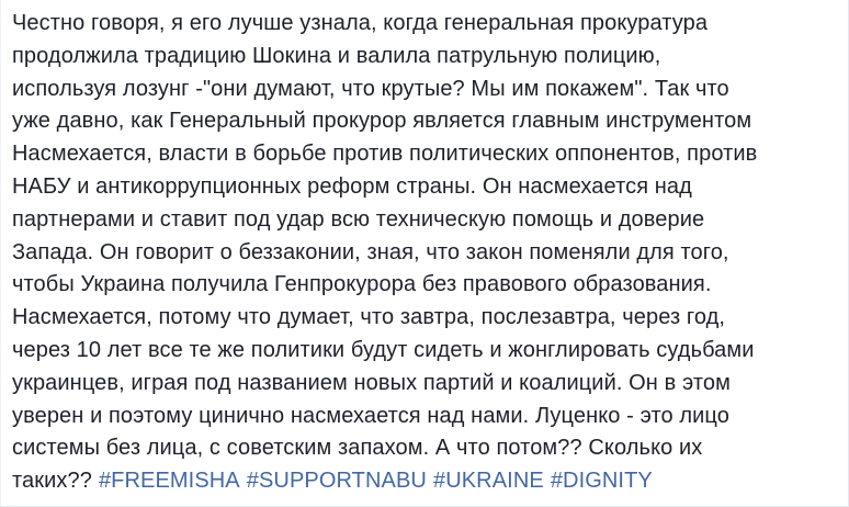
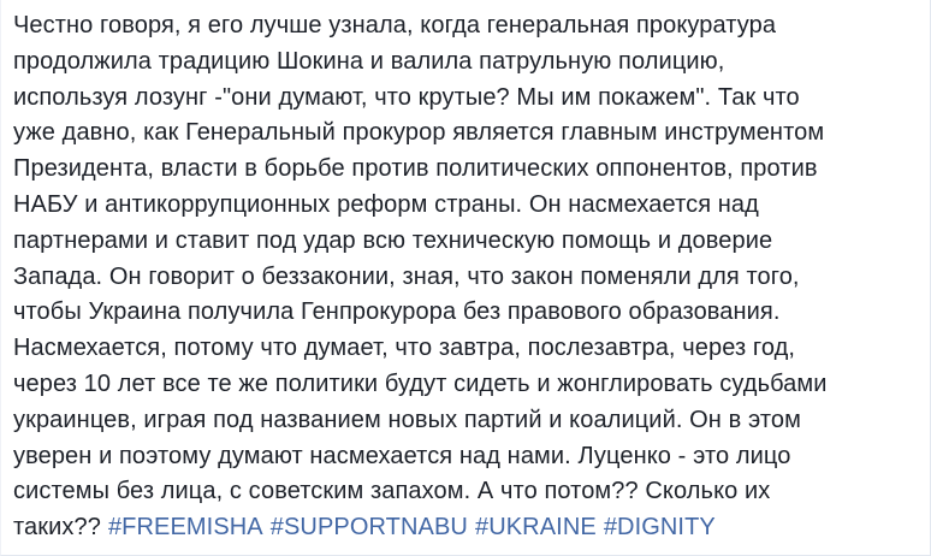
  Честно говоря, я его лучше узнала, когда генеральная прокуратура
  продолжила традицию Шокина и валила патрульную полицию,
  используя лозунг -"они думают, что крутые? Мы им покажем". Так что
  уже давно, как Генеральный прокурор является главным инструментом
- Насмехается, власти в борьбе против политических оппонентов, против
+ Президента, власти в борьбе против политических оппонентов, против
  НАБУ и антикоррупционных реформ страны. Он насмехается над
  партнерами и ставит под удар всю техническую помощь и доверие
  Запада. Он говорит о беззаконии, зная, что закон поменяли для того,
  чтобы Украина получила Генпрокурора без правового образования.
  Насмехается, потому что думает, что завтра, послезавтра, через год,
  через 10 лет все те же политики будут сидеть и жонглировать судьбами
  украинцев, играя под названием новых партий и коалиций. Он в этом
- уверен и поэтому цинично насмехается над нами. Луценко - это лицо
+ уверен и поэтому думают насмехается над нами. Луценко - это лицо
  системы без лица, с советским запахом. А что потом?? Сколько их
  таких?? #FREEMISHA #SUPPORTNABU #UKRAINE #DIGNITY
